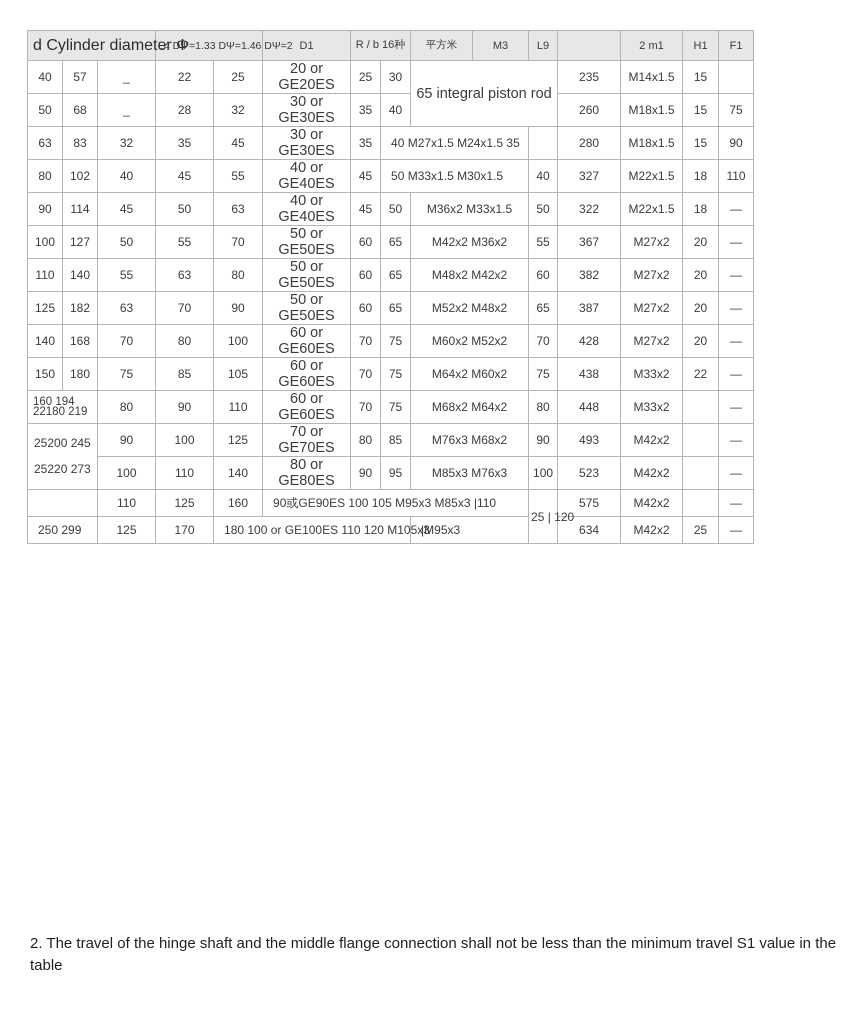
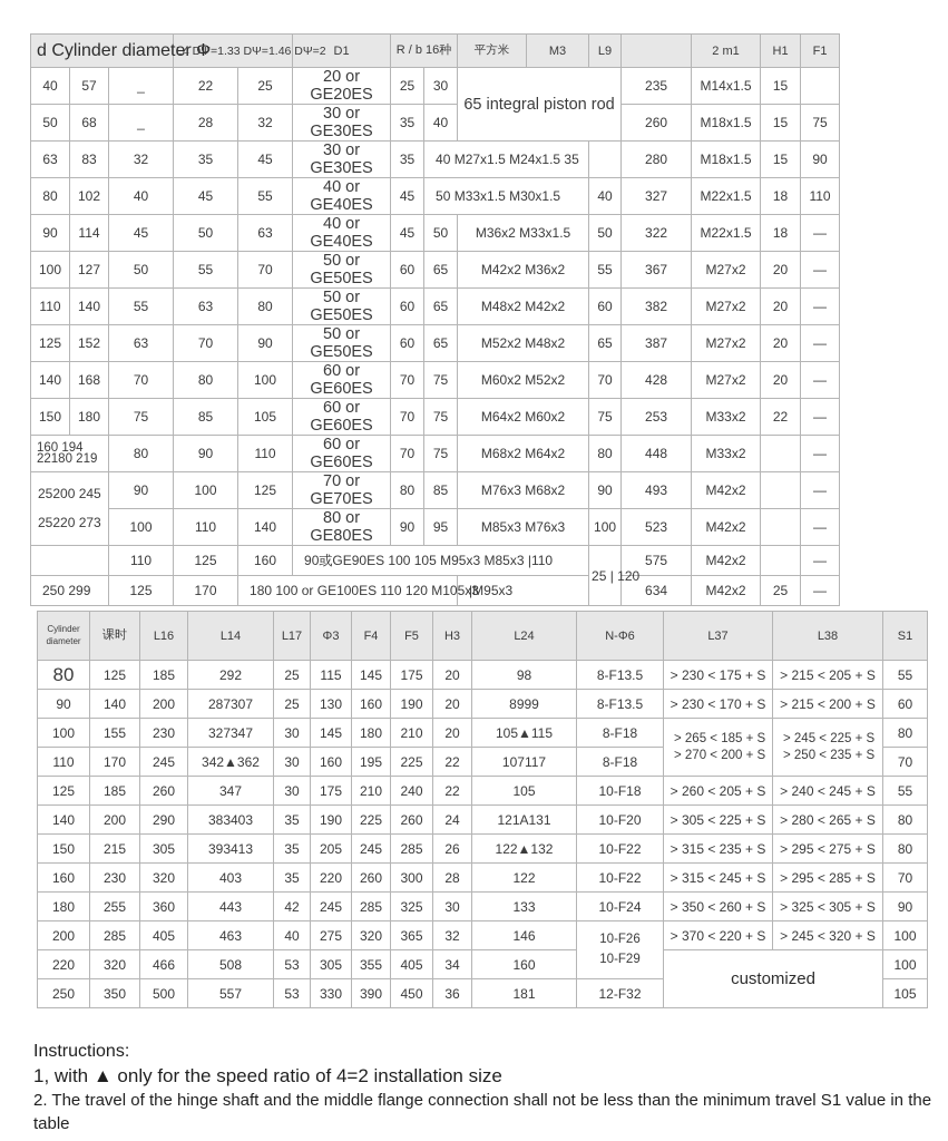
  d Cylinder diamet	L4 DΨ=1.33 DΨ=1.46 DΨ=2	D1	R / b 16种	平方米	M3	L9		2 m1	H1	F1
  40	57	_	22	25	20 or GE20ES	25	30	65 integral piston rod	235	M14x1.5	15
  50	68	_	28	32	30 or GE30ES	35	40	260	M18x1.5	15	75
  63	83	32	35	45	30 or GE30ES	35	40 M27x1.5 M24x1.5 35		280	M18x1.5	15	90
  80	102	40	45	55	40 or GE40ES	45	50 M33x1.5 M30x1.5	40	327	M22x1.5	18	110
  90	114	45	50	63	40 or GE40ES	45	50	M36x2 M33x1.5	50	322	M22x1.5	18	—
  100	127	50	55	70	50 or GE50ES	60	65	M42x2 M36x2	55	367	M27x2	20	—
  110	140	55	63	80	50 or GE50ES	60	65	M48x2 M42x2	60	382	M27x2	20	—
- 125	182	63	70	90	50 or GE50ES	60	65	M52x2 M48x2	65	387	M27x2	20	—
+ 125	152	63	70	90	50 or GE50ES	60	65	M52x2 M48x2	65	387	M27x2	20	—
  140	168	70	80	100	60 or GE60ES	70	75	M60x2 M52x2	70	428	M27x2	20	—
- 150	180	75	85	105	60 or GE60ES	70	75	M64x2 M60x2	75	438	M33x2	22	—
+ 150	180	75	85	105	60 or GE60ES	70	75	M64x2 M60x2	75	253	M33x2	22	—
  160 194 22180 219	80	90	110	60 or GE60ES	70	75	M68x2 M64x2	80	448	M33x2		—
  25200 245 25220 273	90	100	125	70 or GE70ES	80	85	M76x3 M68x2	90	493	M42x2		—
  100	110	140	80 or GE80ES	90	95	M85x3 M76x3	100	523	M42x2		—
  	110	125	160	90或GE90ES 100 105 M95x3 M85x3 |110	25 | 120	575	M42x2		—
  250 299	125	170	180 100 or GE100ES 110 120 M105x	|M95x3	634	M42x2	25	—
+ Cylinder diameter	课时	L16	L14	L17	Φ3	F4	F5	H3	L24	N-Φ6	L37	L38	S1
+ 80	125	185	292	25	115	145	175	20	98	8-F13.5	> 230 < 175 + S	> 215 < 205 + S	55
+ 90	140	200	287307	25	130	160	190	20	8999	8-F13.5	> 230 < 170 + S	> 215 < 200 + S	60
+ 100	155	230	327347	30	145	180	210	20	105▲115	8-F18	> 265 < 185 + S > 270 < 200 + S	> 245 < 225 + S > 250 < 235 + S	80
+ 110	170	245	342▲362	30	160	195	225	22	107117	8-F18	70
+ 125	185	260	347	30	175	210	240	22	105	10-F18	> 260 < 205 + S	> 240 < 245 + S	55
+ 140	200	290	383403	35	190	225	260	24	121A131	10-F20	> 305 < 225 + S	> 280 < 265 + S	80
+ 150	215	305	393413	35	205	245	285	26	122▲132	10-F22	> 315 < 235 + S	> 295 < 275 + S	80
+ 160	230	320	403	35	220	260	300	28	122	10-F22	> 315 < 245 + S	> 295 < 285 + S	70
+ 180	255	360	443	42	245	285	325	30	133	10-F24	> 350 < 260 + S	> 325 < 305 + S	90
+ 200	285	405	463	40	275	320	365	32	146	10-F26 10-F29	> 370 < 220 + S	> 245 < 320 + S	100
+ 220	320	466	508	53	305	355	405	34	160	customized	100
+ 250	350	500	557	53	330	390	450	36	181	12-F32	105
+ Instructions:
+ 1, with ▲ only for the speed ratio of 4=2 installation size
  2. The travel of the hinge shaft and the middle flange connection shall not be less than the minimum travel S1 value in the table
